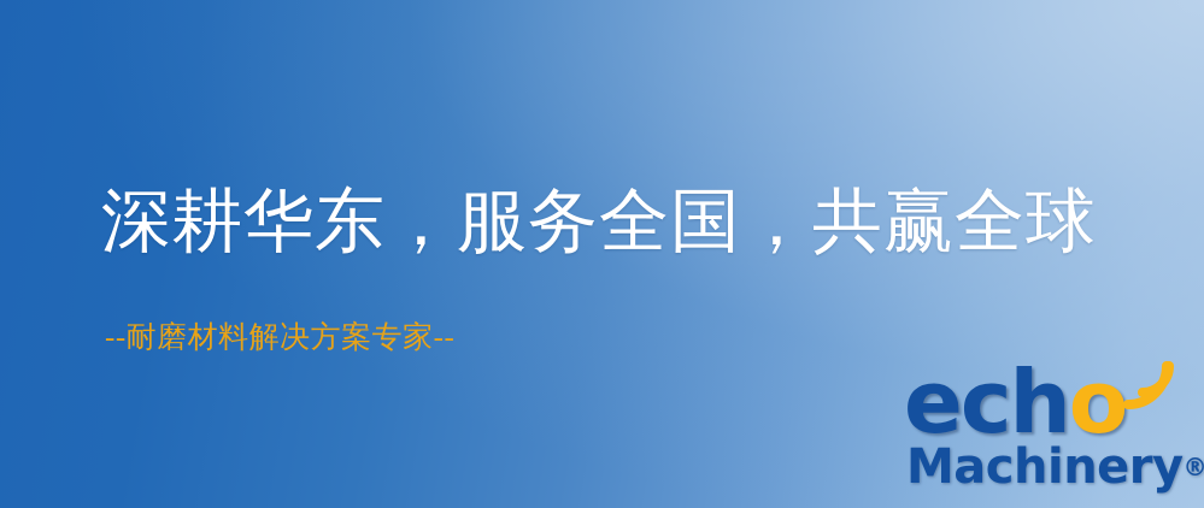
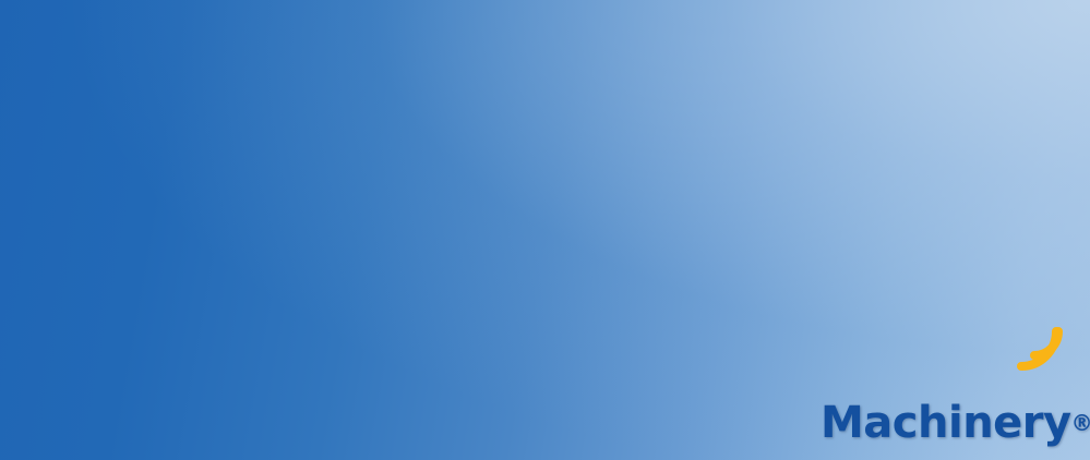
- 深耕华东，服务全国，共赢全球
- --耐磨材料解决方案专家--
- echo
  Machinery®
